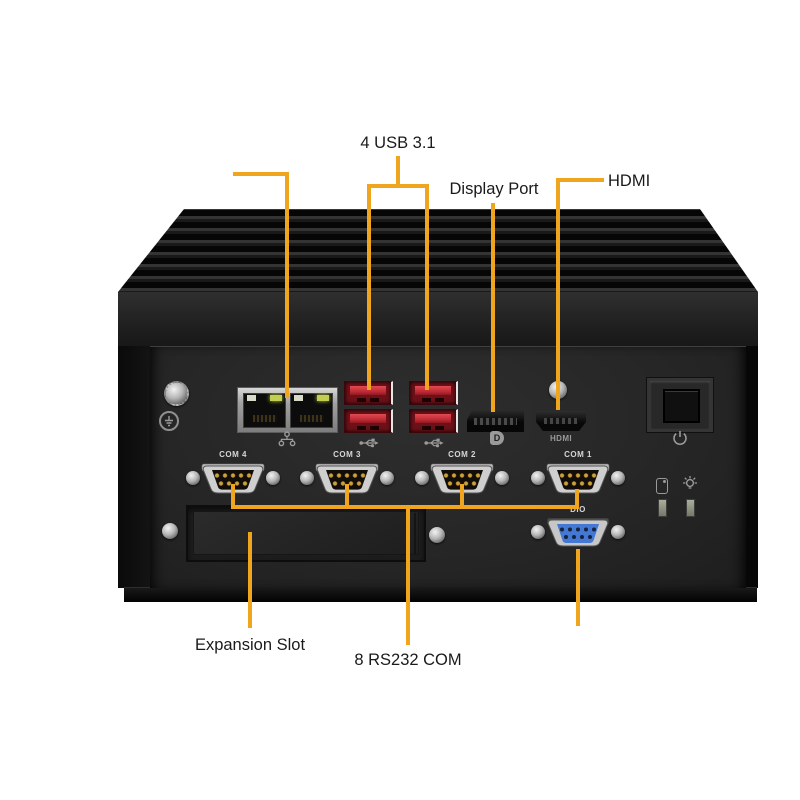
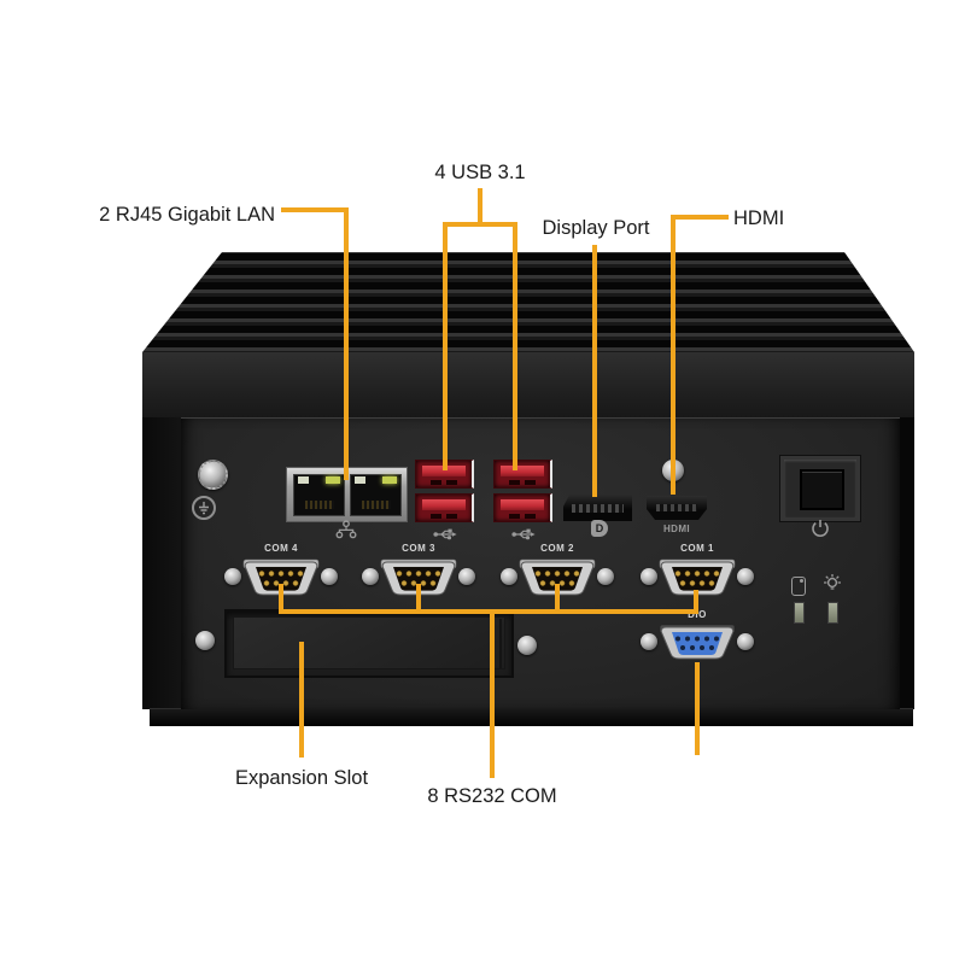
  D
  HDMI
  COM 4
  COM 3
  COM 2
  COM 1
  DIO
+ 2 RJ45 Gigabit LAN
  4 USB 3.1
  Display Port
  HDMI
  Expansion Slot
  8 RS232 COM
